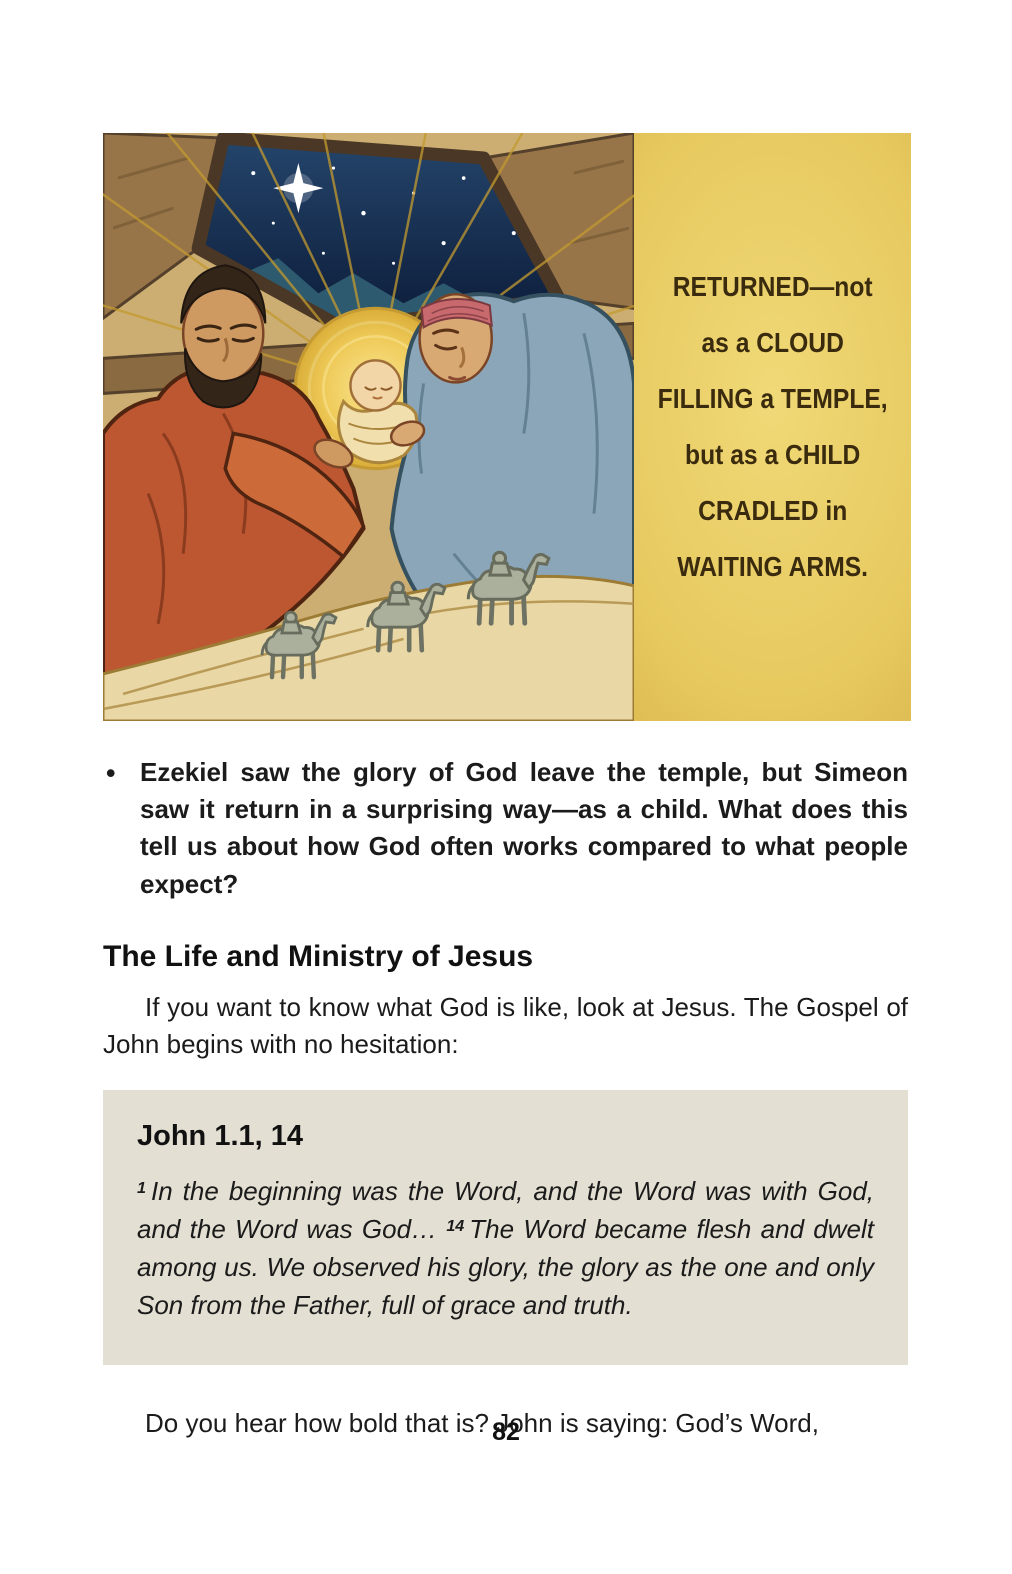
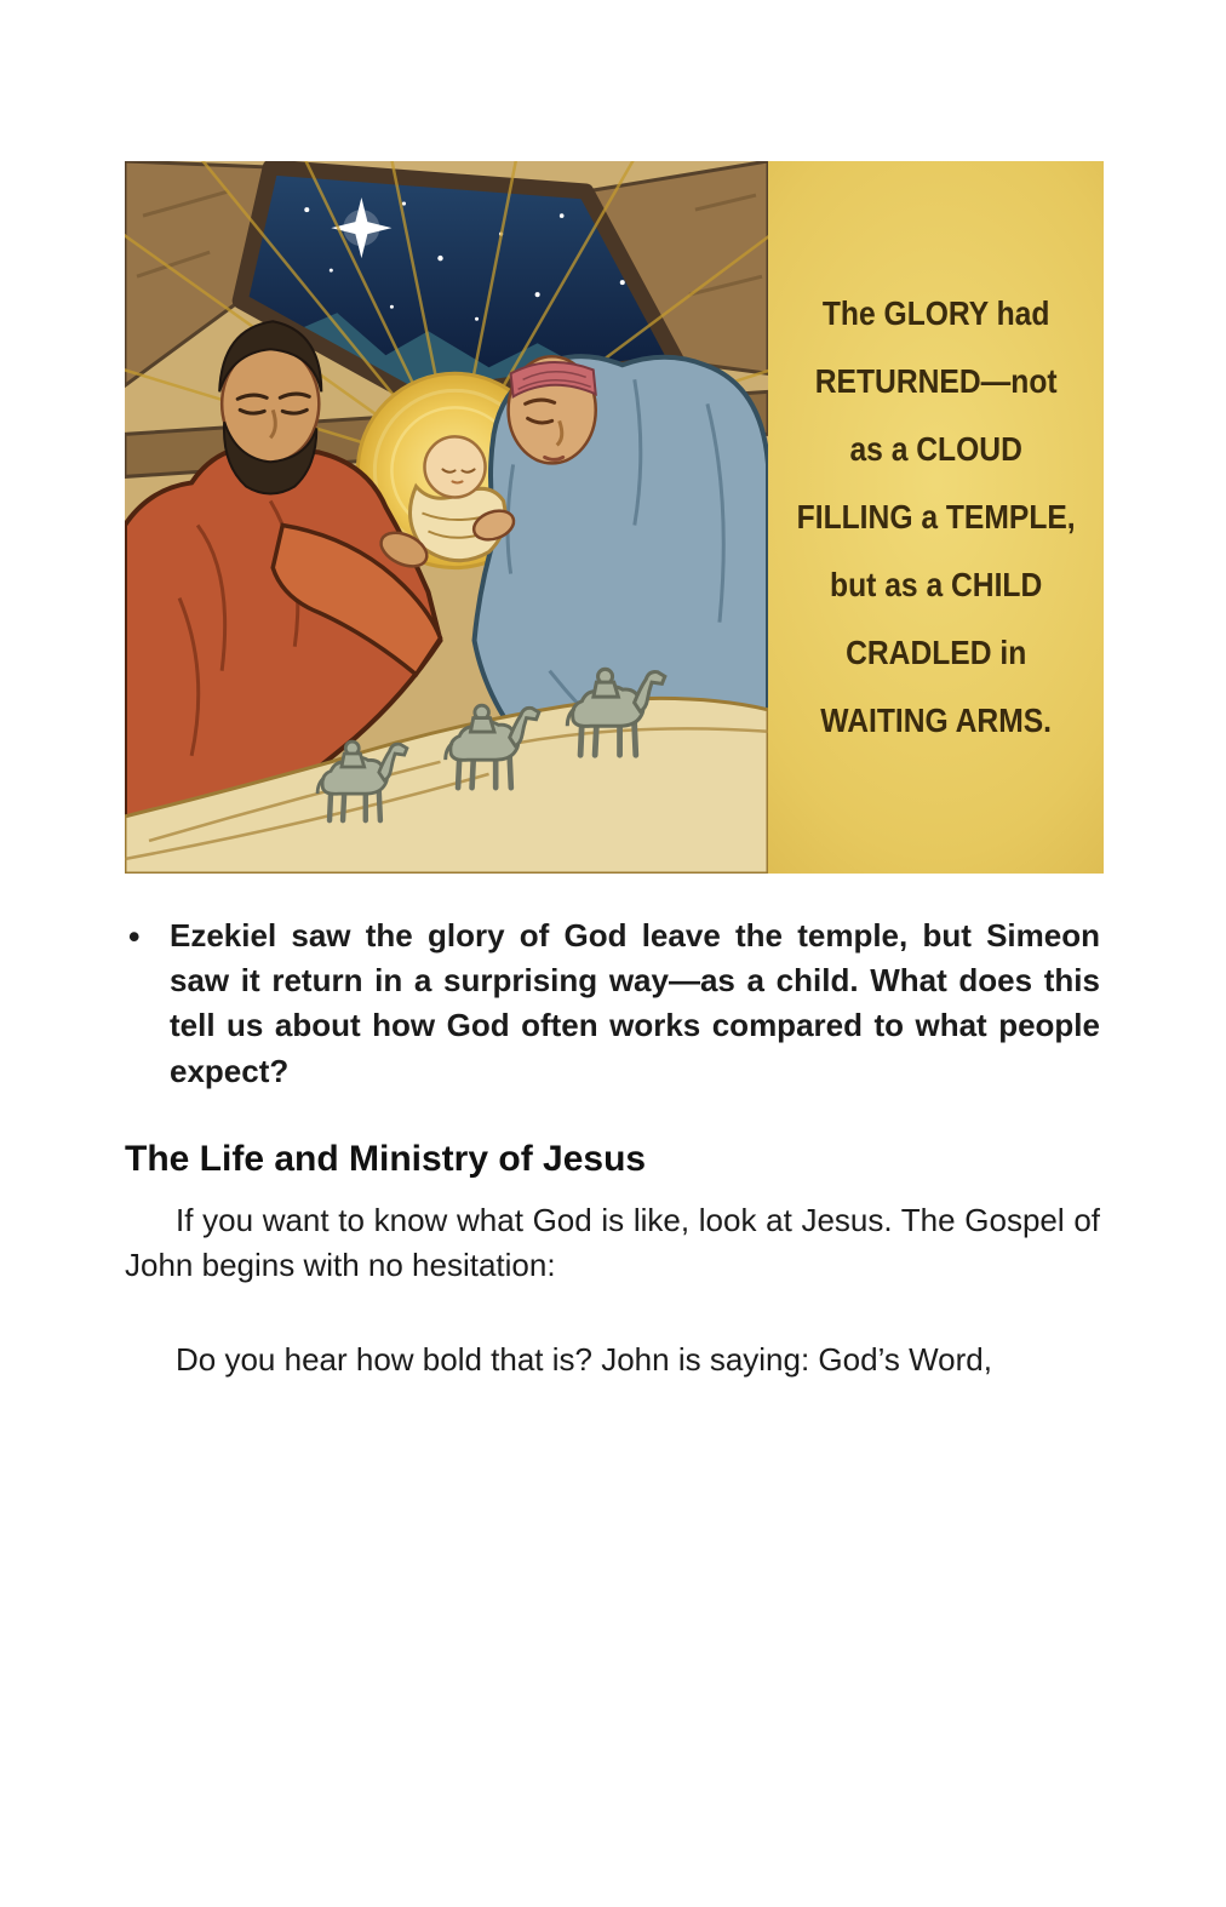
+ The GLORY had
  RETURNED—not
  as a CLOUD
  FILLING a TEMPLE,
  but as a CHILD
  CRADLED in
  WAITING ARMS.
  •
  Ezekiel saw the glory of God leave the temple, but Simeon saw it return in a surprising way—as a child. What does this tell us about how God often works compared to what people expect?
  The Life and Ministry of Jesus
  If you want to know what God is like, look at Jesus. The Gospel of John begins with no hesitation:
- John 1.1, 14
- 1 In the beginning was the Word, and the Word was with God, and the Word was God… 14 The Word became flesh and dwelt among us. We observed his glory, the glory as the one and only Son from the Father, full of grace and truth.
  Do you hear how bold that is? John is saying: God’s Word,
- 82
